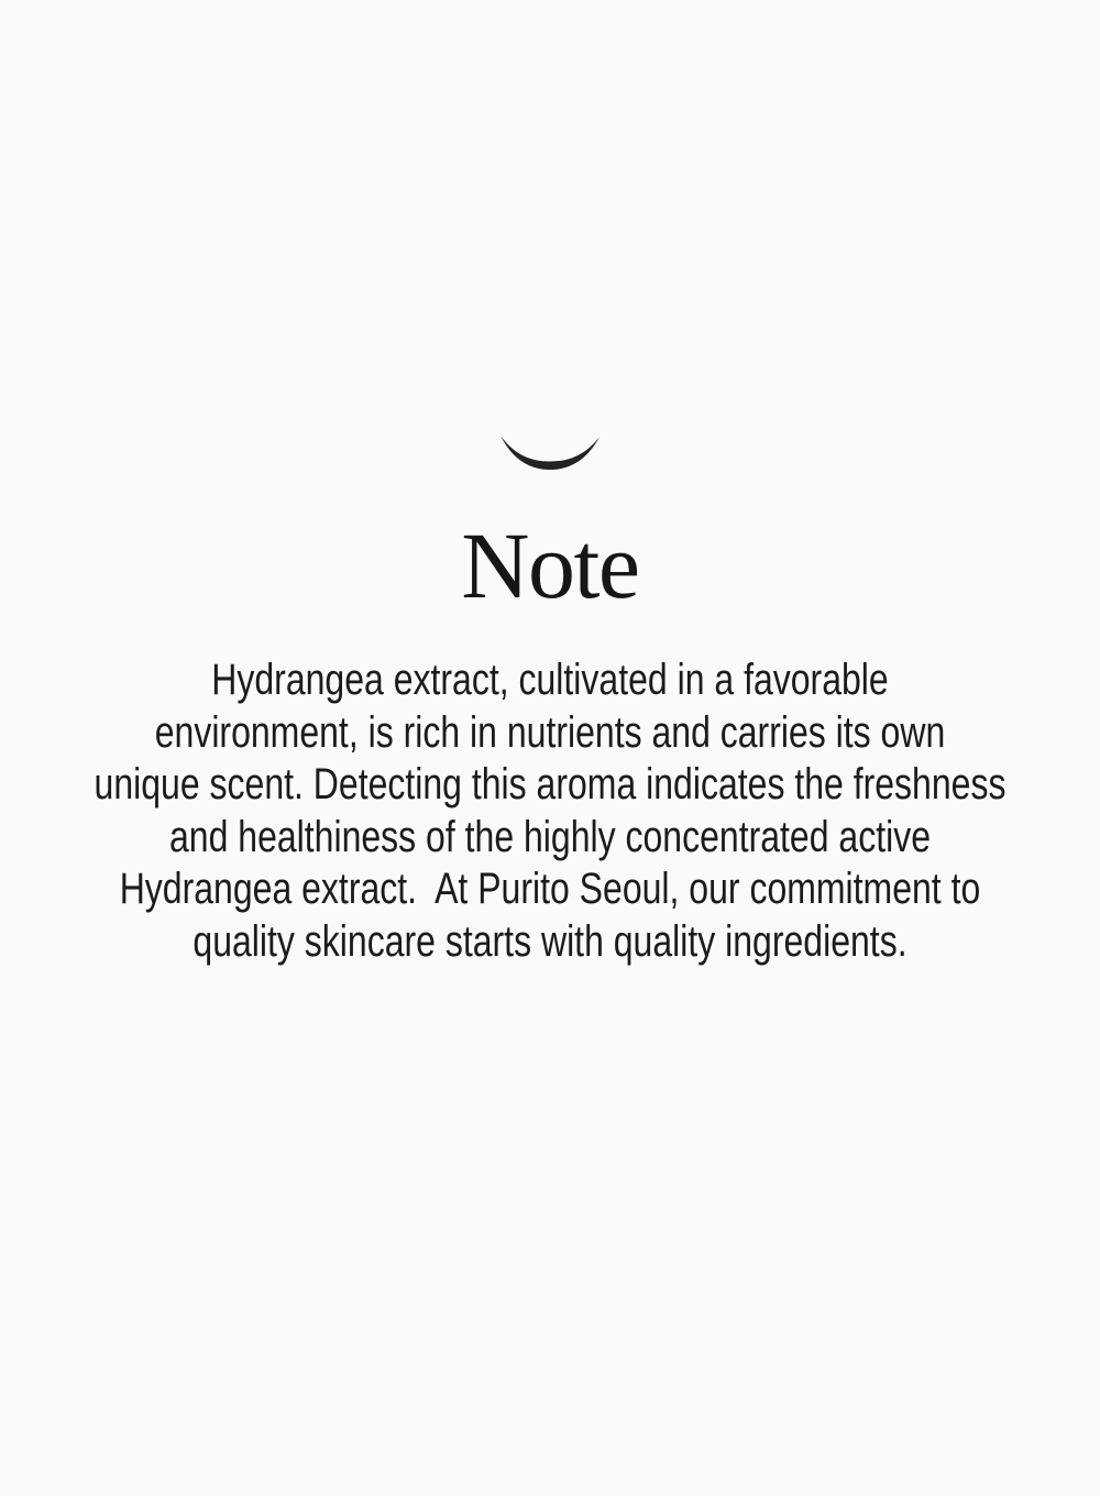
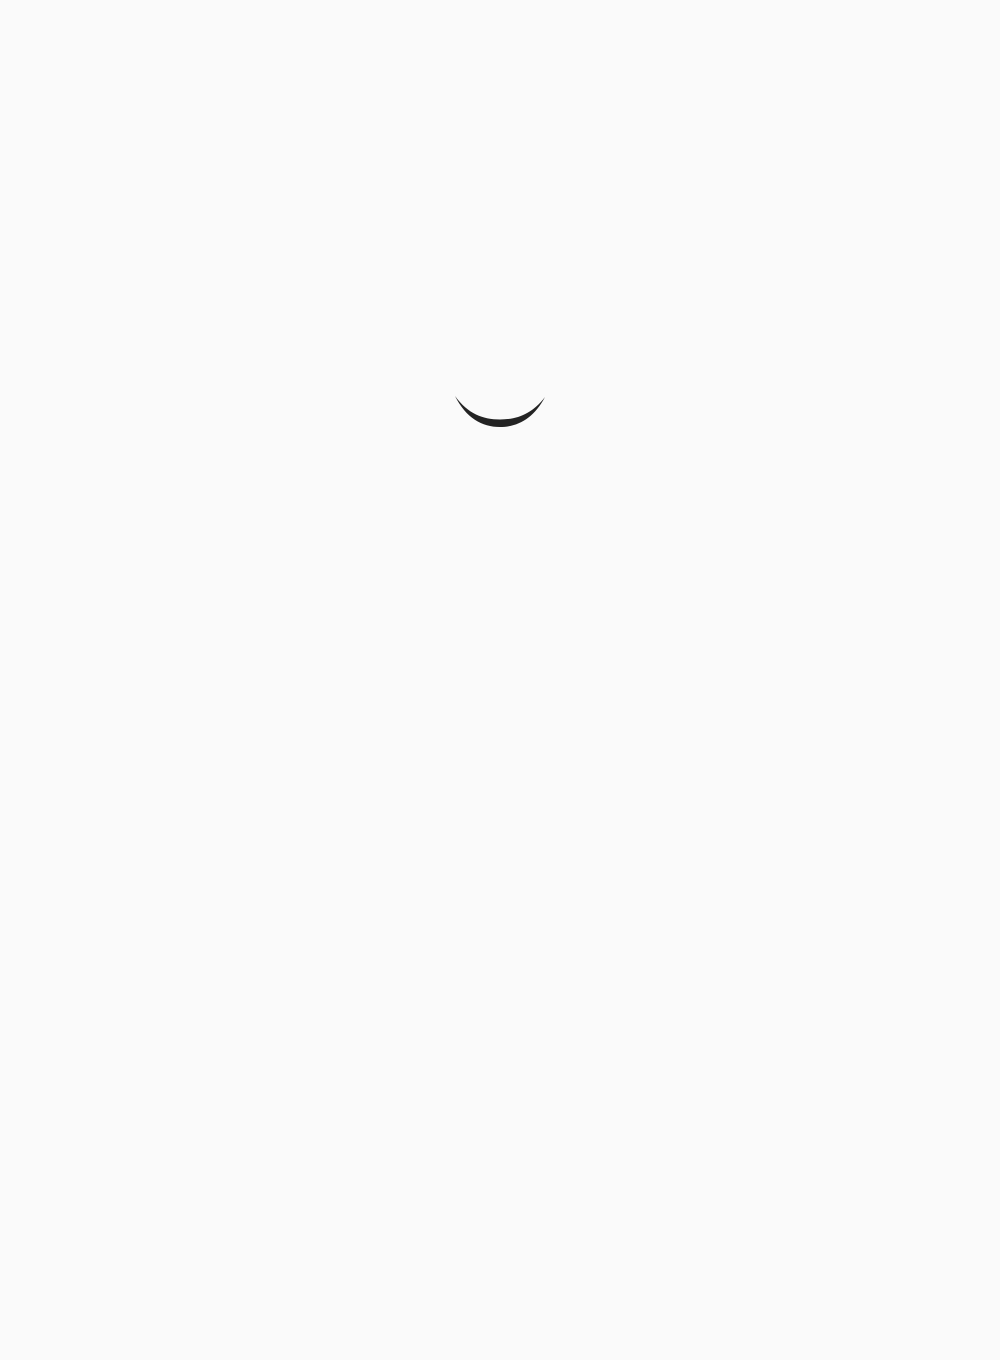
- Note
- Hydrangea extract, cultivated in a favorable
- environment, is rich in nutrients and carries its own
- unique scent. Detecting this aroma indicates the freshness
- and healthiness of the highly concentrated active
- Hydrangea extract. At Purito Seoul, our commitment to
- quality skincare starts with quality ingredients.
